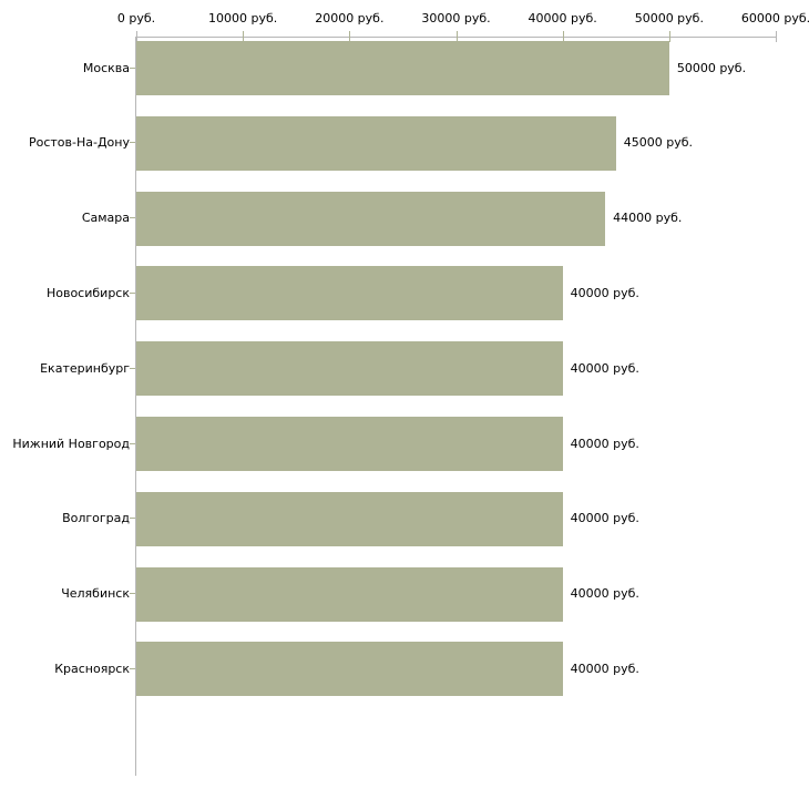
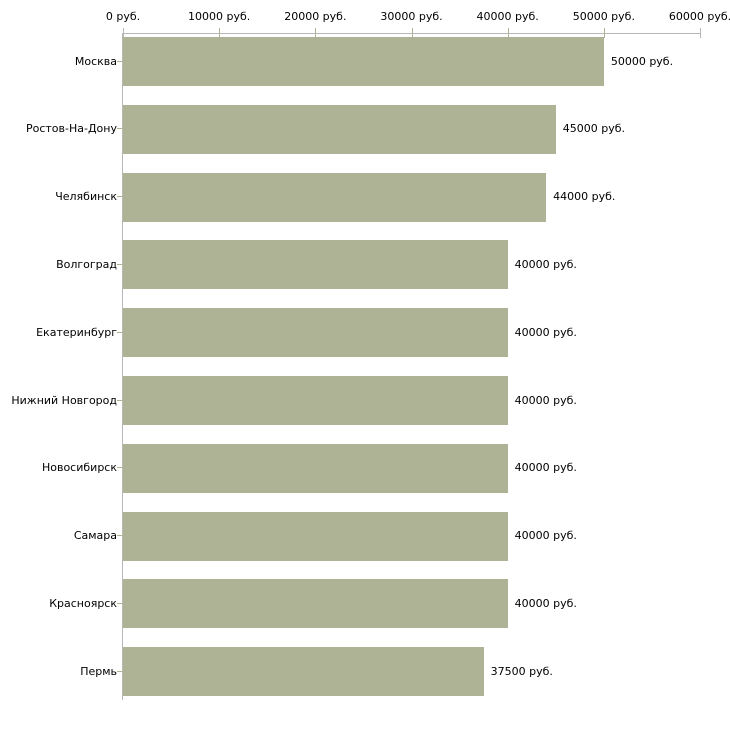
  0 руб.
  10000 руб.
  20000 руб.
  30000 руб.
  40000 руб.
  50000 руб.
  60000 руб.
  Москва
  50000 руб.
  Ростов-На-Дону
  45000 руб.
- Самара
+ Челябинск
  44000 руб.
- Новосибирск
+ Волгоград
  40000 руб.
  Екатеринбург
  40000 руб.
  Нижний Новгород
  40000 руб.
- Волгоград
+ Новосибирск
  40000 руб.
- Челябинск
+ Самара
  40000 руб.
  Красноярск
  40000 руб.
+ Пермь
+ 37500 руб.
